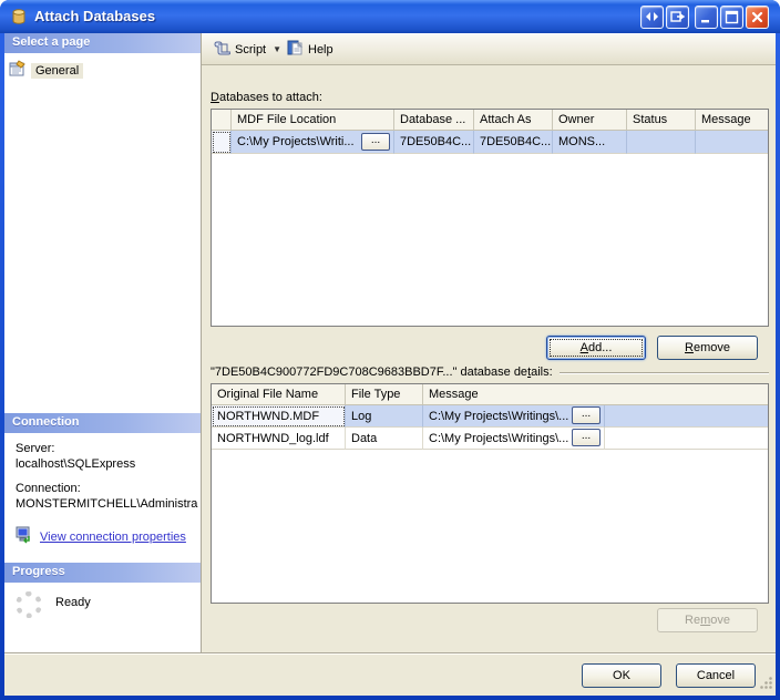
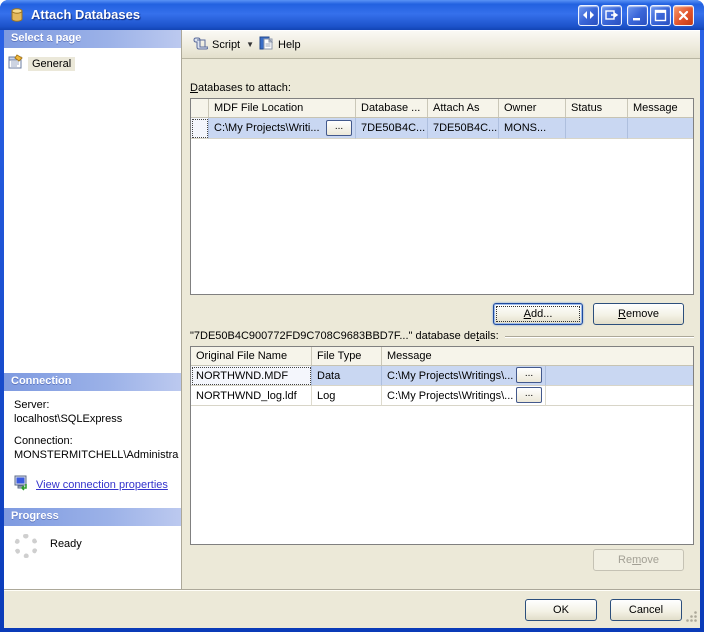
  Attach Databases
  Select a page
  General
  Connection
  Server:
  localhost\SQLExpress
  Connection:
  MONSTERMITCHELL\Administra
  View connection properties
  Progress
  Ready
  Script
  ▼
  Help
  Databases to attach:
  MDF File Location
  Database ...
  Attach As
  Owner
  Status
  Message
  C:\My Projects\Writi...
  ...
  7DE50B4C...
  7DE50B4C...
  MONS...
  Add...
  Remove
  "7DE50B4C900772FD9C708C9683BBD7F..." database details:
  Original File Name
  File Type
  Message
  NORTHWND.MDF
- Log
+ Data
  C:\My Projects\Writings\...
  ...
  NORTHWND_log.ldf
- Data
+ Log
  C:\My Projects\Writings\...
  ...
  Remove
  OK
  Cancel
